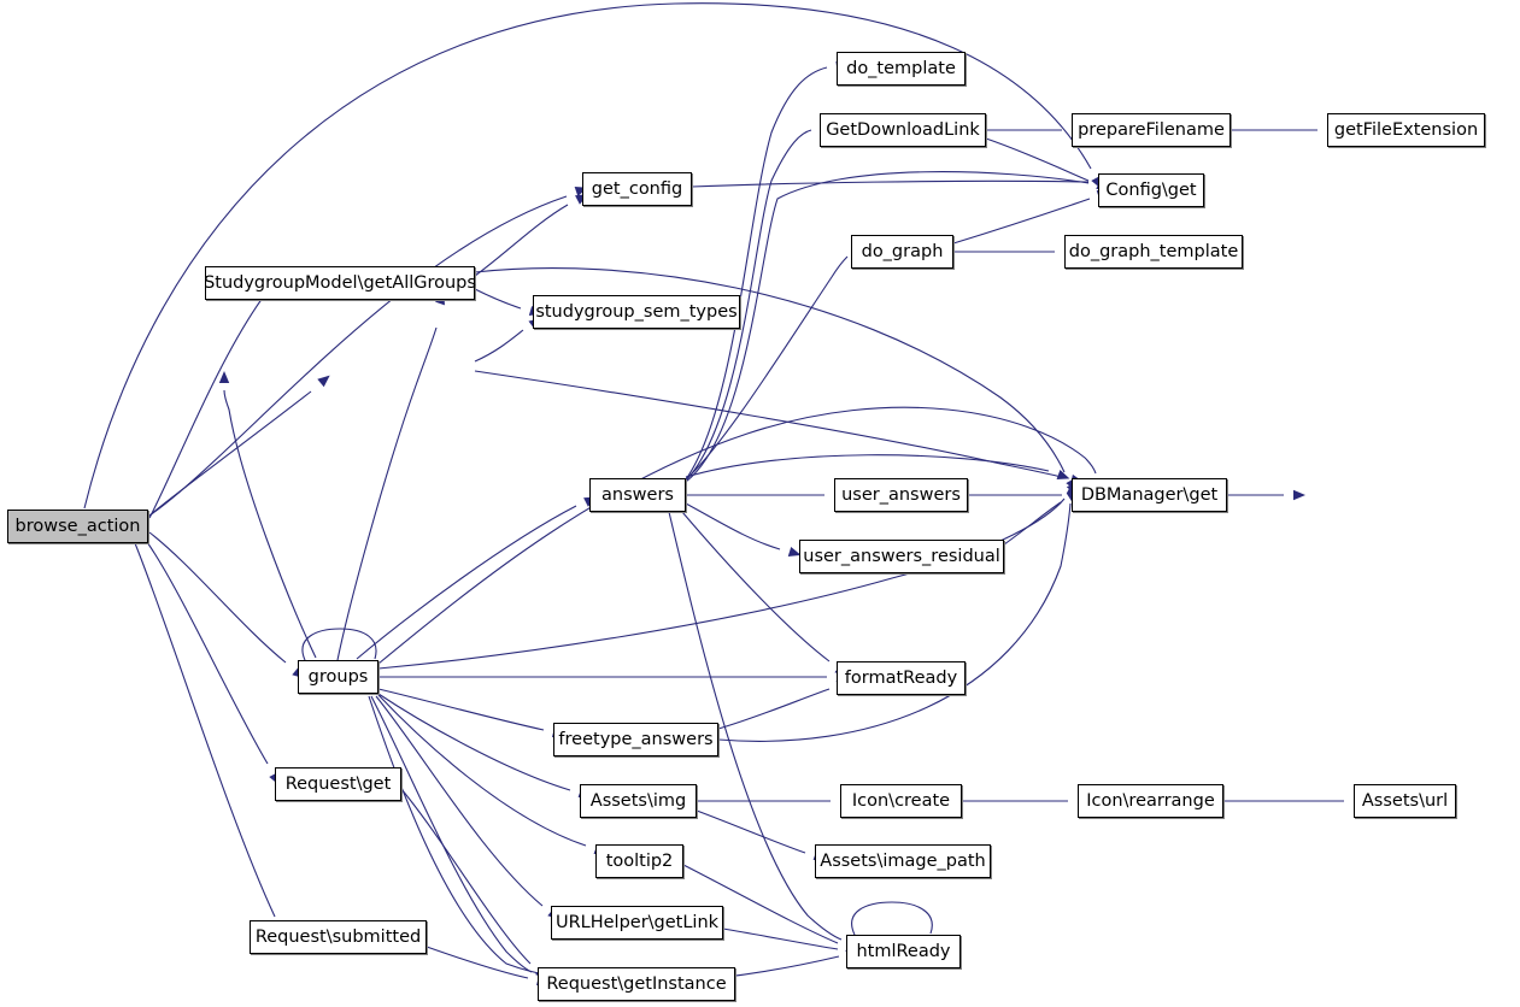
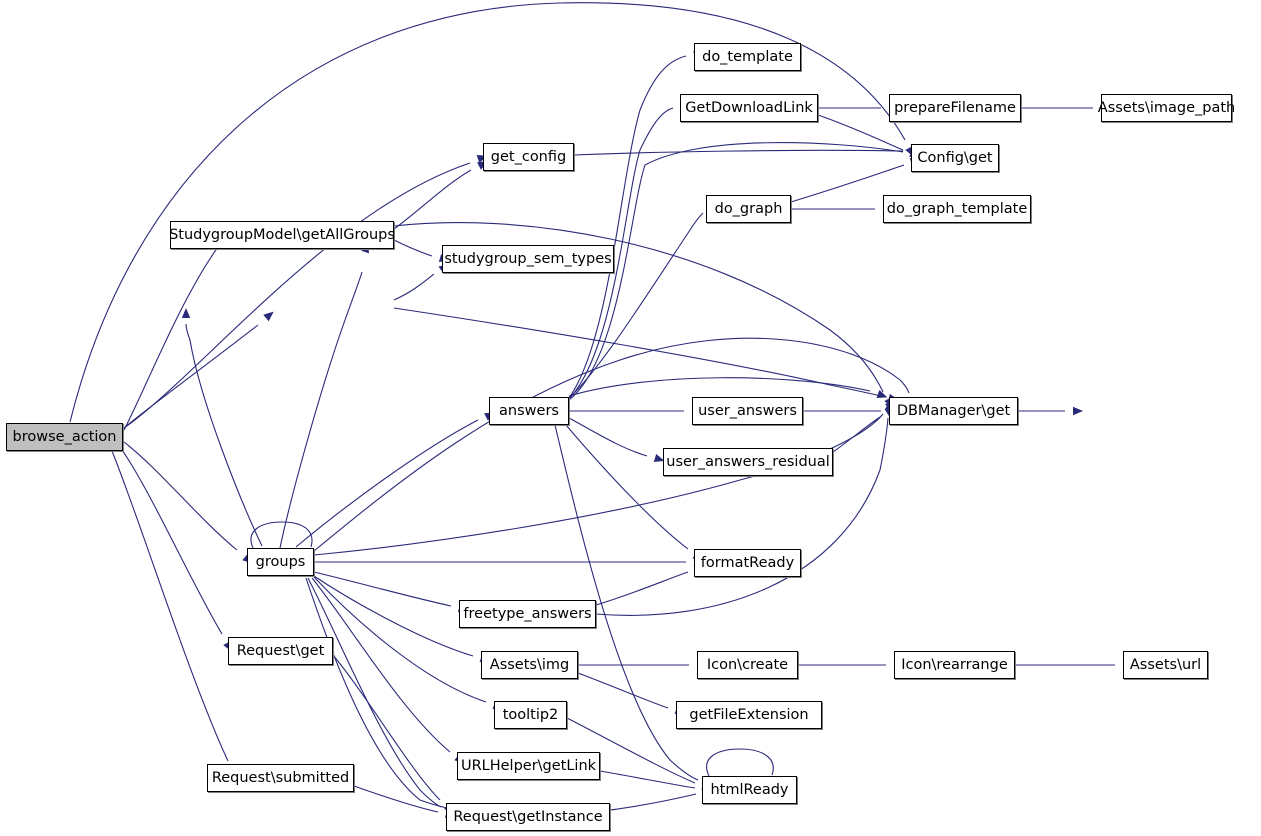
  browse_action
  get_config
  do_template
  GetDownloadLink
  prepareFilename
- getFileExtension
+ Assets\image_path
  Config\get
  do_graph
  do_graph_template
  StudygroupModel\getAllGroups
  studygroup_sem_types
  answers
  user_answers
  DBManager\get
  user_answers_residual
  groups
  formatReady
  freetype_answers
  Request\get
  Assets\img
  Icon\create
  Icon\rearrange
  Assets\url
  tooltip2
- Assets\image_path
+ getFileExtension
  URLHelper\getLink
  htmlReady
  Request\submitted
  Request\getInstance
